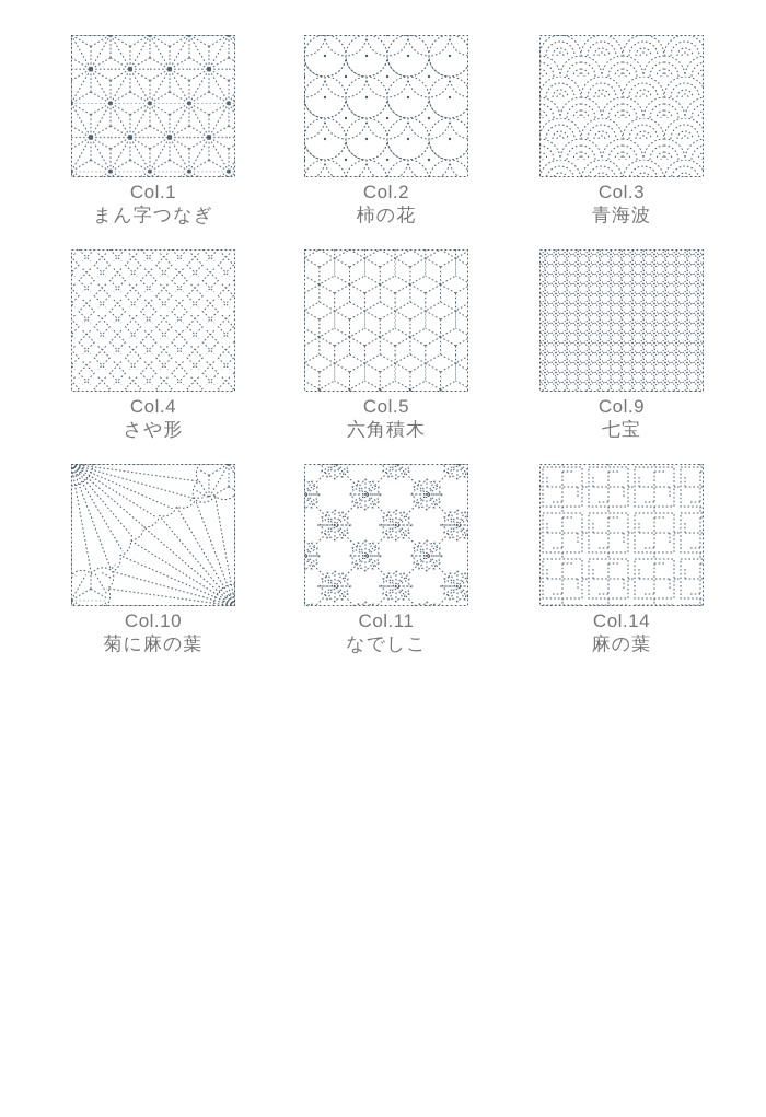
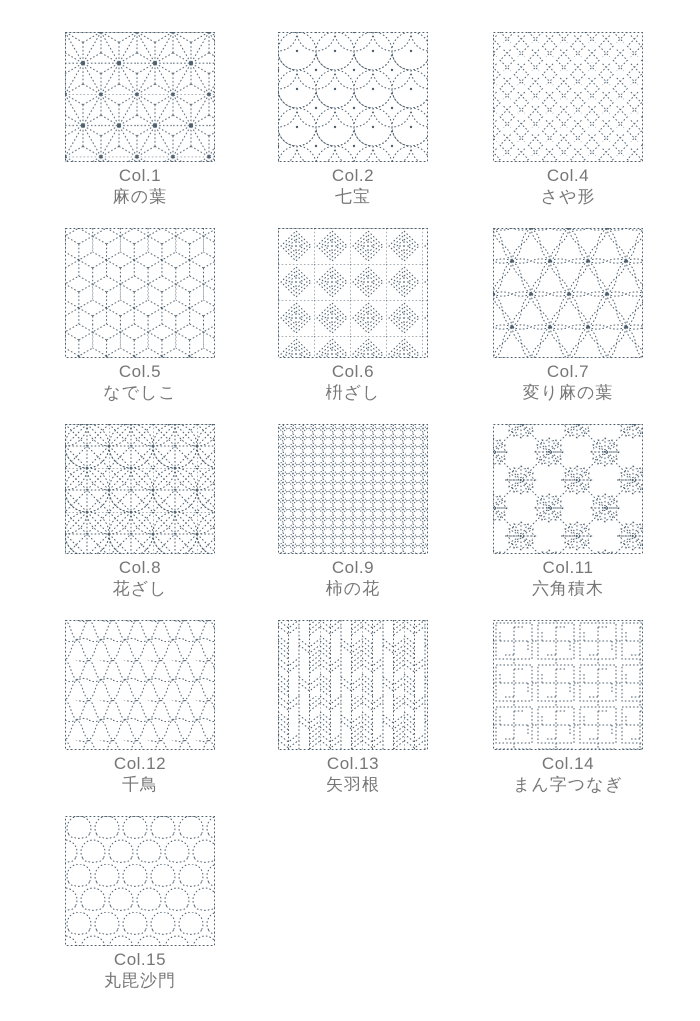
  Col.1
- まん字つなぎ
+ 麻の葉
  Col.2
- 柿の花
+ 七宝
- Col.3
- 青海波
  Col.4
  さや形
  Col.5
- 六角積木
+ なでしこ
+ Col.6
+ 枡ざし
+ Col.7
+ 変り麻の葉
+ Col.8
+ 花ざし
  Col.9
- 七宝
+ 柿の花
- Col.10
- 菊に麻の葉
  Col.11
- なでしこ
+ 六角積木
+ Col.12
+ 千鳥
+ Col.13
+ 矢羽根
  Col.14
- 麻の葉
+ まん字つなぎ
+ Col.15
+ 丸毘沙門
